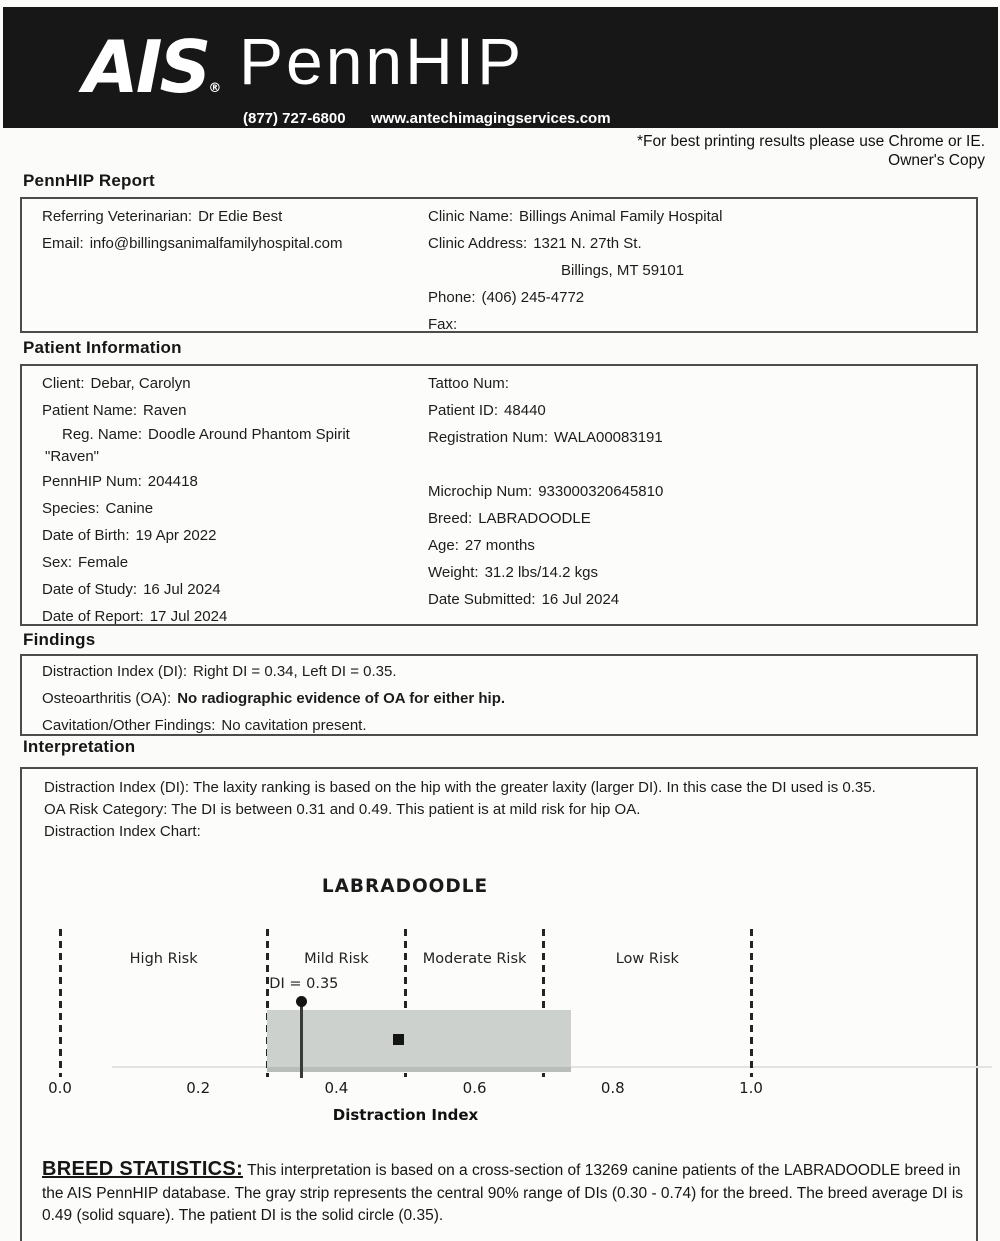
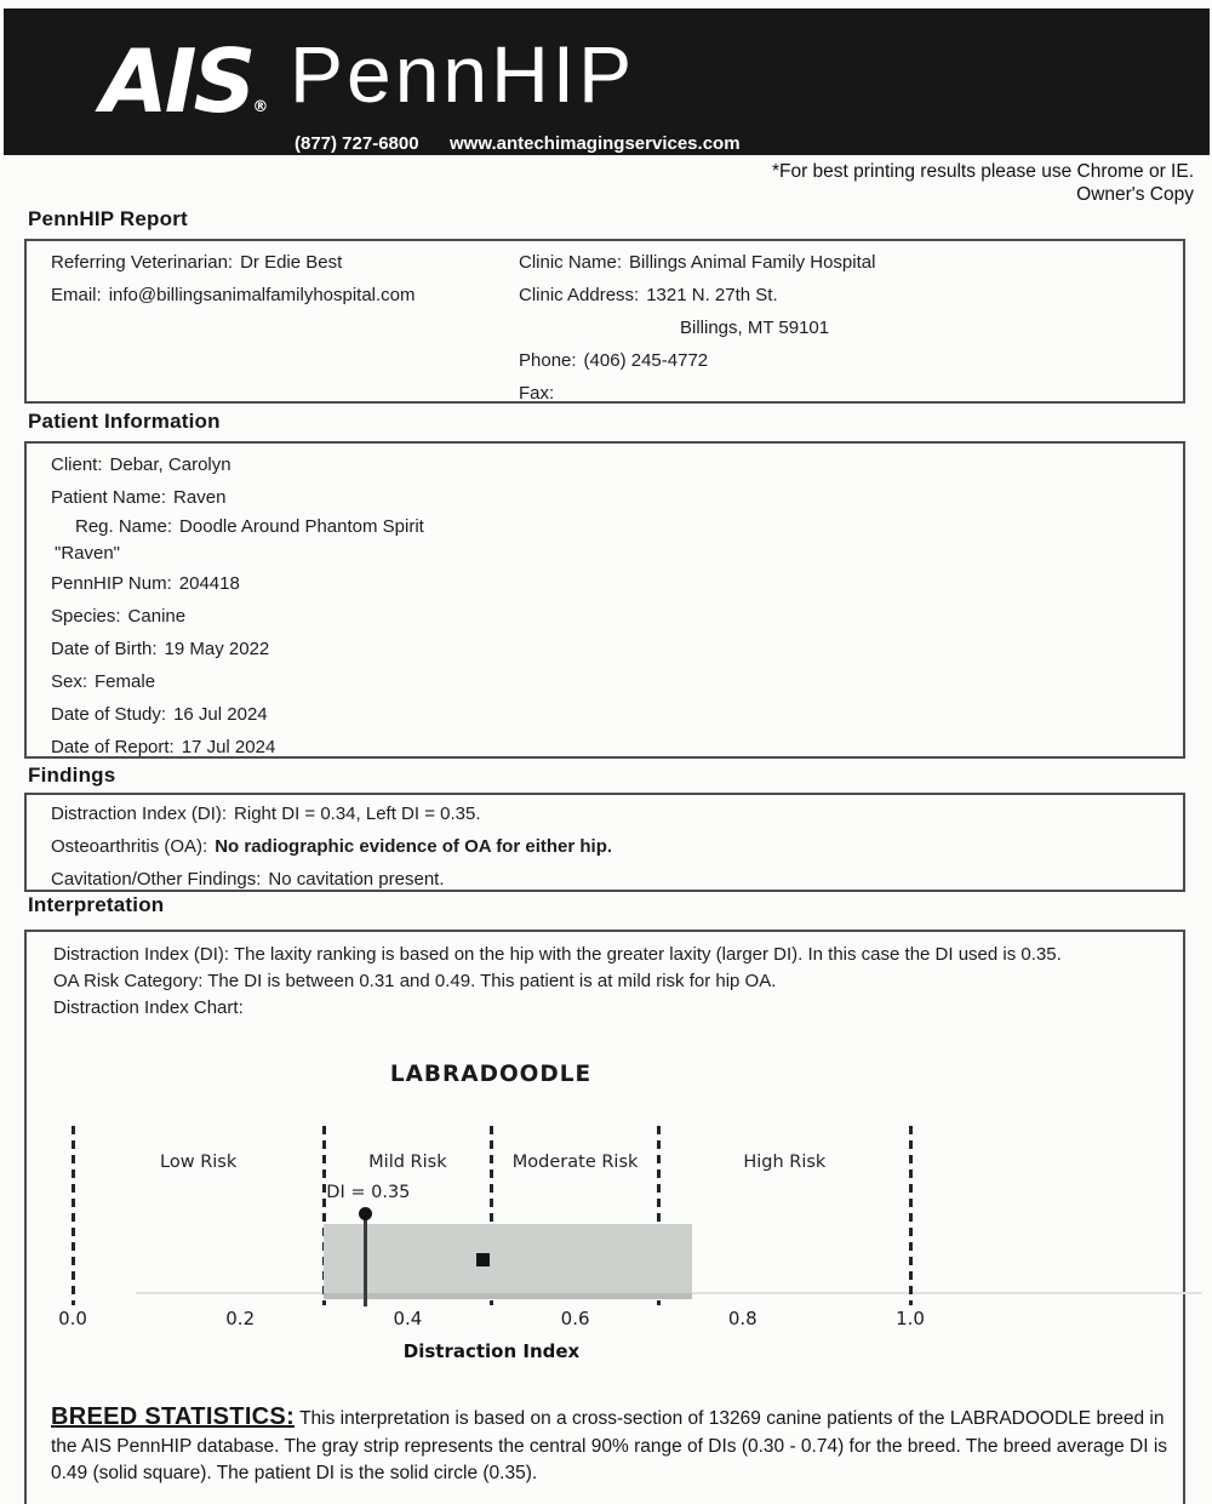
  AIS®
  PennHIP
  (877) 727-6800
  www.antechimagingservices.com
  *For best printing results please use Chrome or IE.
  Owner's Copy
  PennHIP Report
  Referring Veterinarian: Dr Edie Best
  Email: info@billingsanimalfamilyhospital.com
  Clinic Name: Billings Animal Family Hospital
  Clinic Address: 1321 N. 27th St.
  Billings, MT 59101
  Phone: (406) 245-4772
  Fax:
  Patient Information
  Client: Debar, Carolyn
  Patient Name: Raven
  Reg. Name: Doodle Around Phantom Spirit "Raven"
  PennHIP Num: 204418
  Species: Canine
- Date of Birth: 19 Apr 2022
+ Date of Birth: 19 May 2022
  Sex: Female
  Date of Study: 16 Jul 2024
  Date of Report: 17 Jul 2024
- Tattoo Num:
- Patient ID: 48440
- Registration Num: WALA00083191
- Microchip Num: 933000320645810
- Breed: LABRADOODLE
- Age: 27 months
- Weight: 31.2 lbs/14.2 kgs
- Date Submitted: 16 Jul 2024
  Findings
  Distraction Index (DI): Right DI = 0.34, Left DI = 0.35.
  Osteoarthritis (OA): No radiographic evidence of OA for either hip.
  Cavitation/Other Findings: No cavitation present.
  Interpretation
  Distraction Index (DI): The laxity ranking is based on the hip with the greater laxity (larger DI). In this case the DI used is 0.35.
  OA Risk Category: The DI is between 0.31 and 0.49. This patient is at mild risk for hip OA.
  Distraction Index Chart:
  LABRADOODLE
- High Risk
+ Low Risk
  Mild Risk
  Moderate Risk
- Low Risk
+ High Risk
  DI = 0.35
  0.0
  0.2
  0.4
  0.6
  0.8
  1.0
  Distraction Index
  BREED STATISTICS: This interpretation is based on a cross-section of 13269 canine patients of the LABRADOODLE breed in the AIS PennHIP database. The gray strip represents the central 90% range of DIs (0.30 - 0.74) for the breed. The breed average DI is 0.49 (solid square). The patient DI is the solid circle (0.35).
